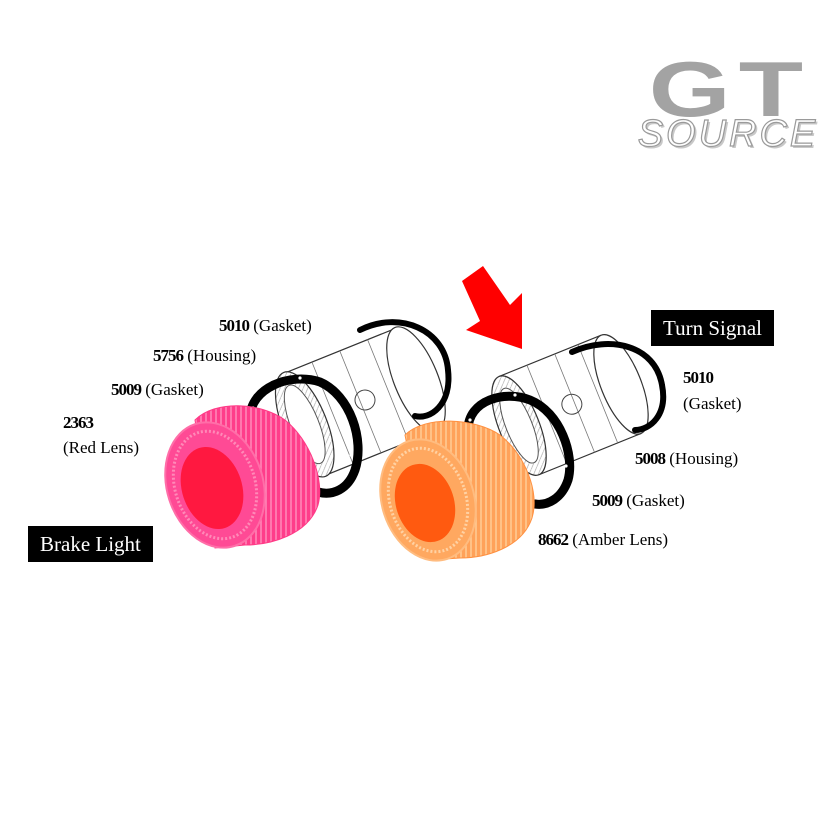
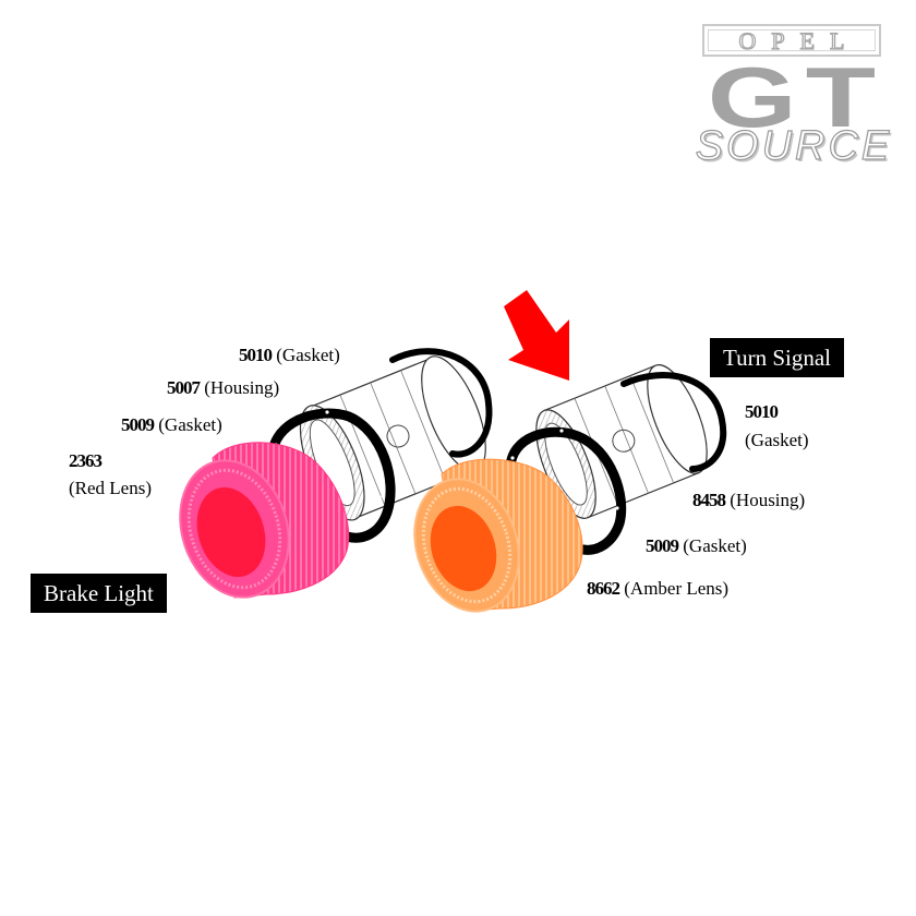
+ OPEL
  GT
  SOURCE
  5010 (Gasket)
- 5756 (Housing)
+ 5007 (Housing)
  5009 (Gasket)
  2363
  (Red Lens)
  5010
  (Gasket)
- 5008 (Housing)
+ 8458 (Housing)
  5009 (Gasket)
  8662 (Amber Lens)
  Brake Light
  Turn Signal
